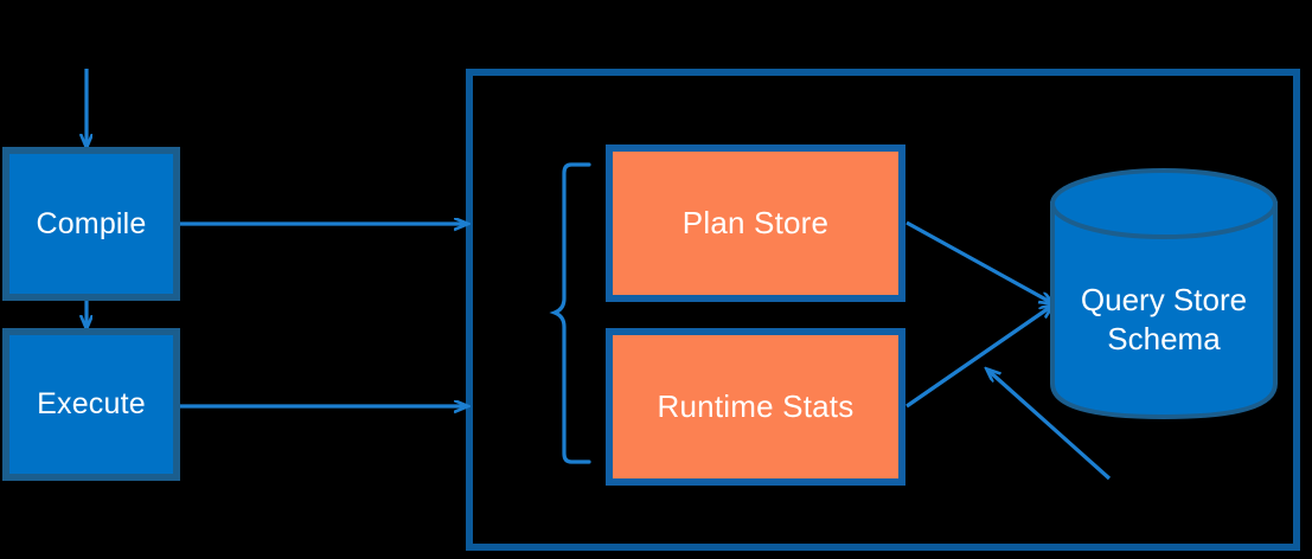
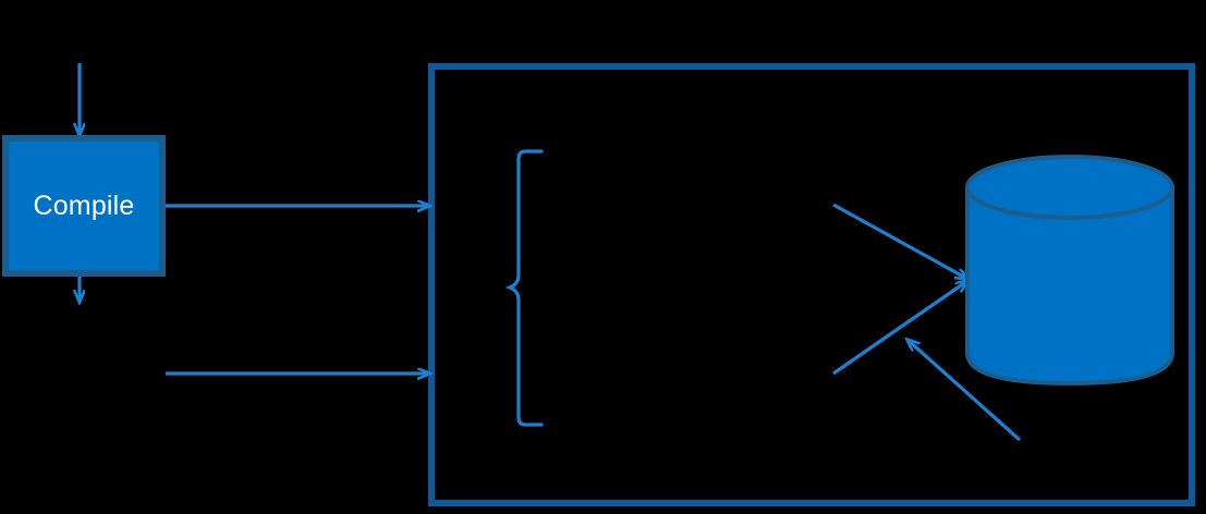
  Compile
- Execute
- Plan Store
- Runtime Stats
- Query Store
- Schema
